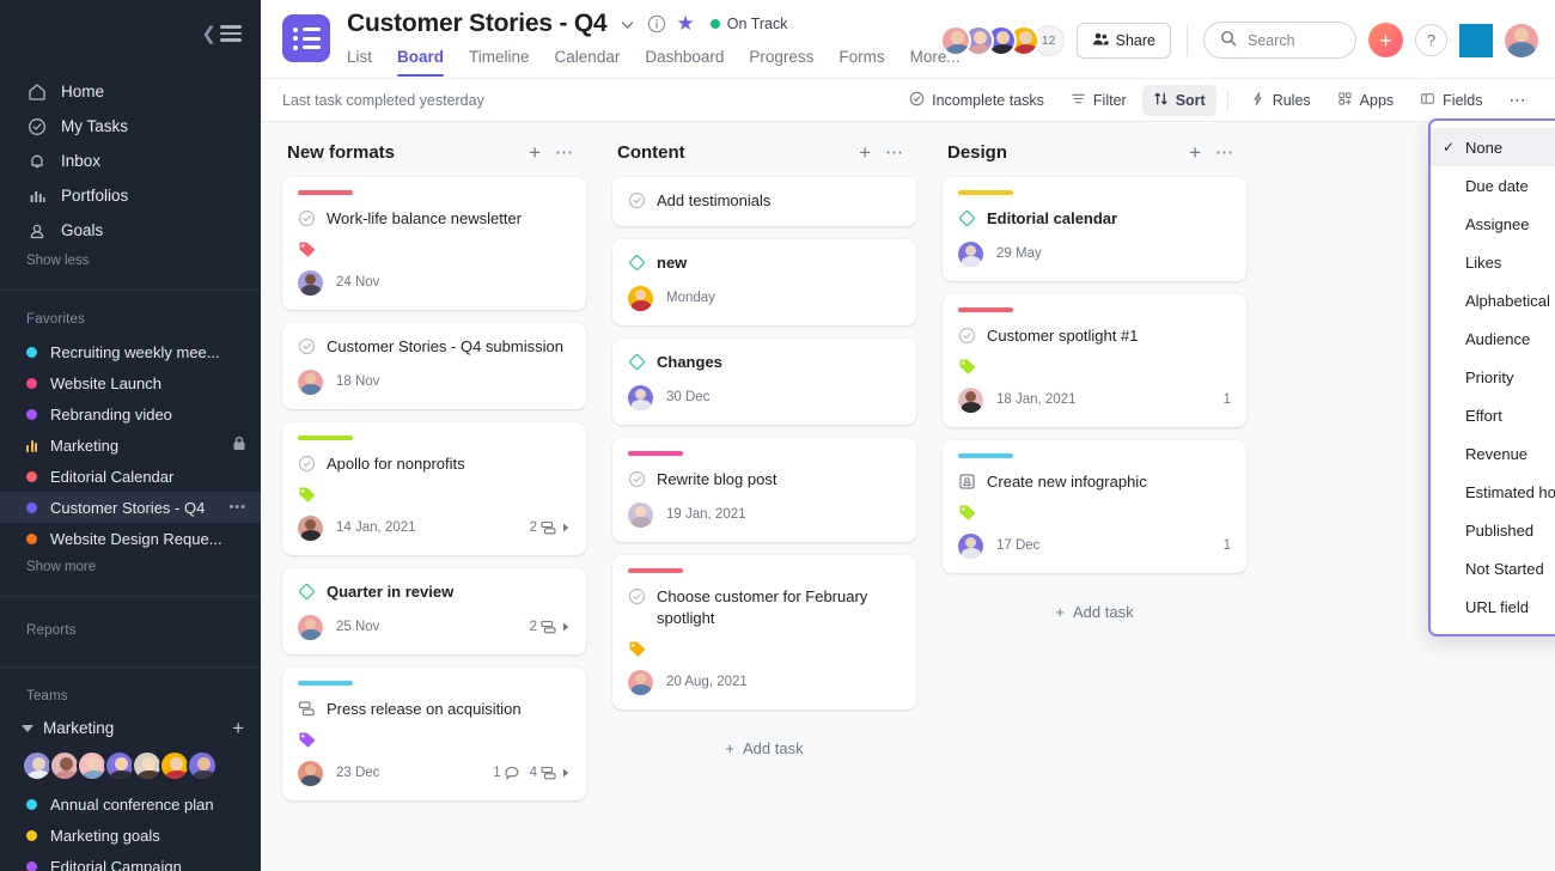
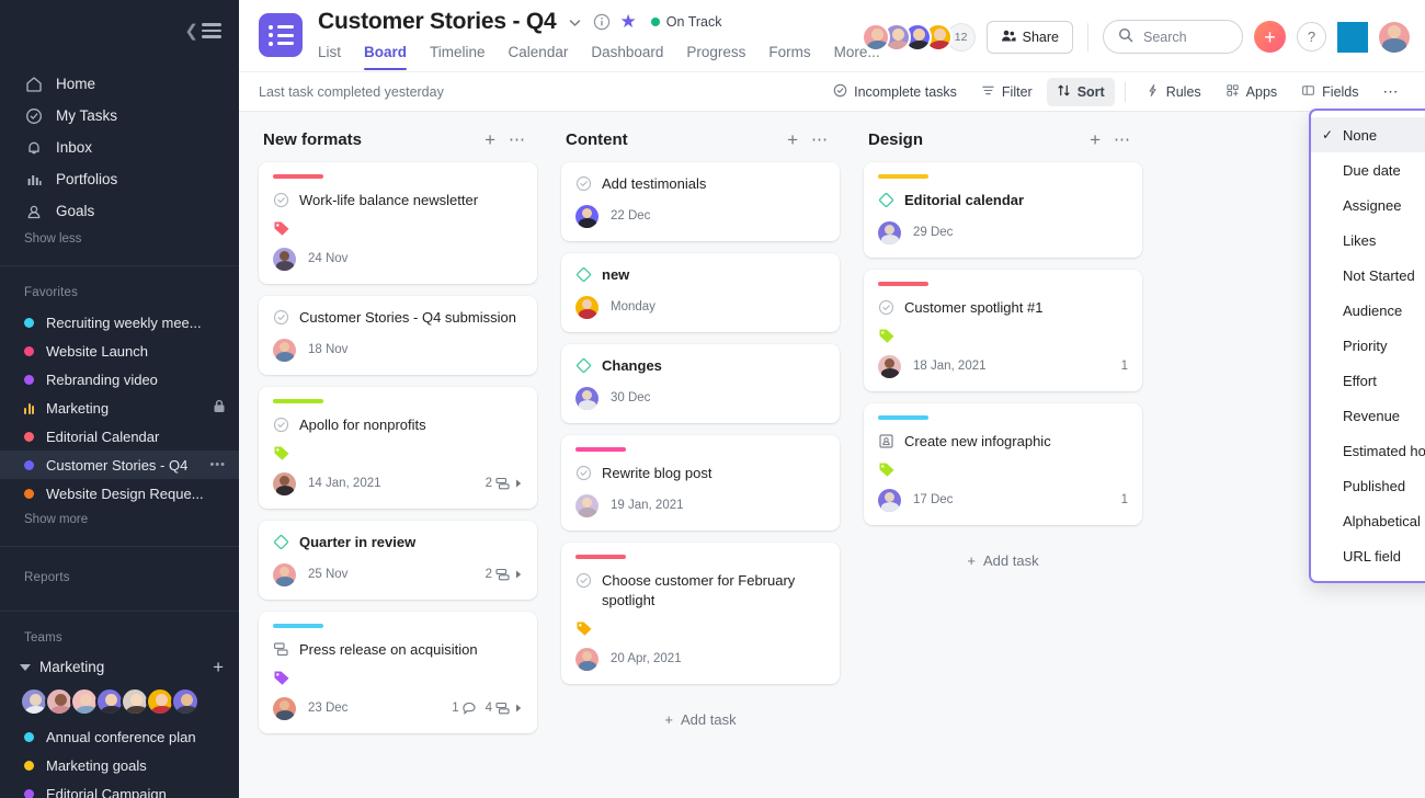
  ❮
  Home
  My Tasks
  Inbox
  Portfolios
  Goals
  Show less
  Favorites
  Recruiting weekly mee...
  Website Launch
  Rebranding video
  Marketing
  Editorial Calendar
  Customer Stories - Q4
  •••
  Website Design Reque...
  Show more
  Reports
  Teams
  Marketing
  +
  Annual conference plan
  Marketing goals
  Editorial Campaign
  Customer Stories - Q4
  ★
  On Track
  List
  Board
  Timeline
  Calendar
  Dashboard
  Progress
  Forms
  More...
  12
  Share
  Search
  +
  ?
  Last task completed yesterday
  Incomplete tasks
  Filter
  Sort
  Rules
  Apps
  Fields
  ⋯
  New formats
  +
  ⋯
  Work-life balance newsletter
  24 Nov
  Customer Stories - Q4 submission
  18 Nov
  Apollo for nonprofits
  14 Jan, 2021
  2
  Quarter in review
  25 Nov
  2
  Press release on acquisition
  23 Dec
  1
  4
  Content
  +
  ⋯
  Add testimonials
+ 22 Dec
  new
  Monday
  Changes
  30 Dec
  Rewrite blog post
  19 Jan, 2021
  Choose customer for February spotlight
- 20 Aug, 2021
+ 20 Apr, 2021
  +
  Add task
  Design
  +
  ⋯
  Editorial calendar
- 29 May
+ 29 Dec
  Customer spotlight #1
  18 Jan, 2021
  1
  Create new infographic
  17 Dec
  1
  +
  Add task
  ✓
  None
  Due date
  Assignee
  Likes
- Alphabetical
+ Not Started
  Audience
  Priority
  Effort
  Revenue
  Estimated ho
  Published
- Not Started
+ Alphabetical
  URL field
